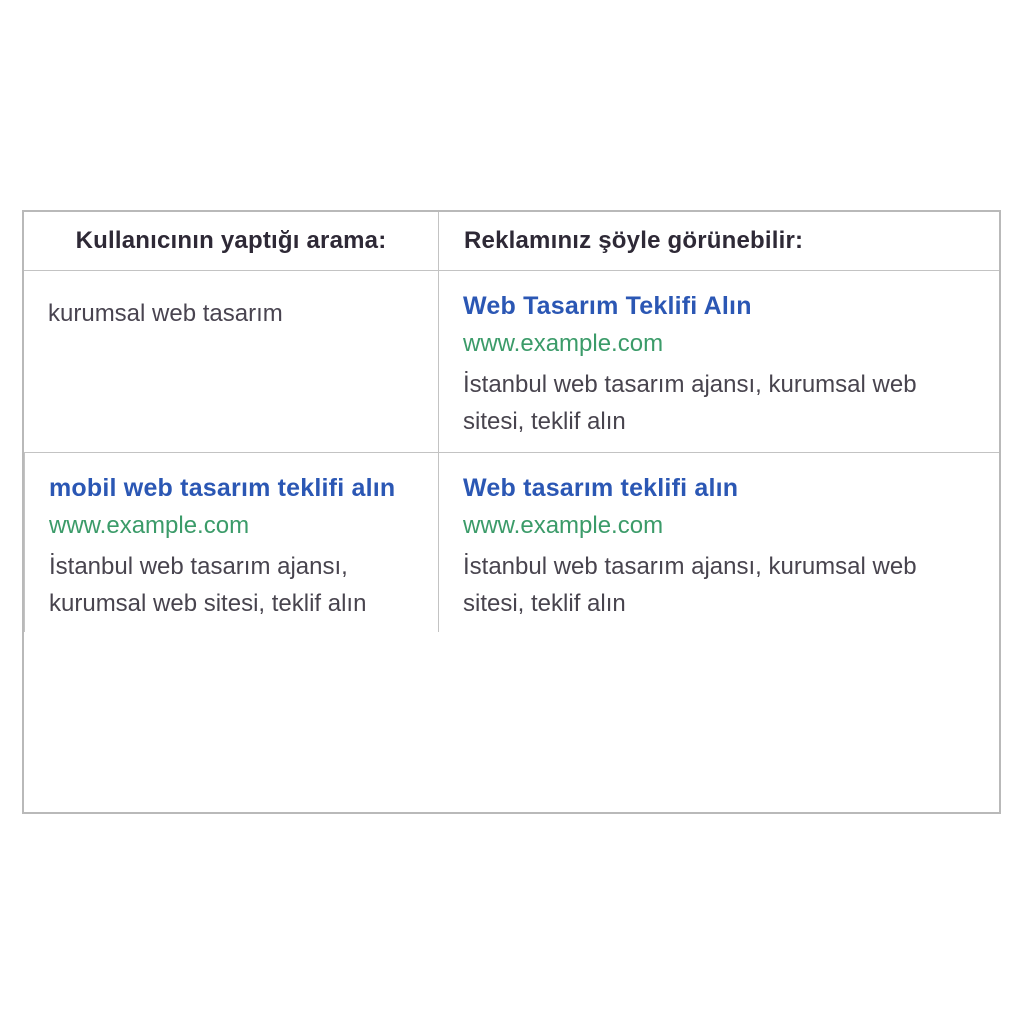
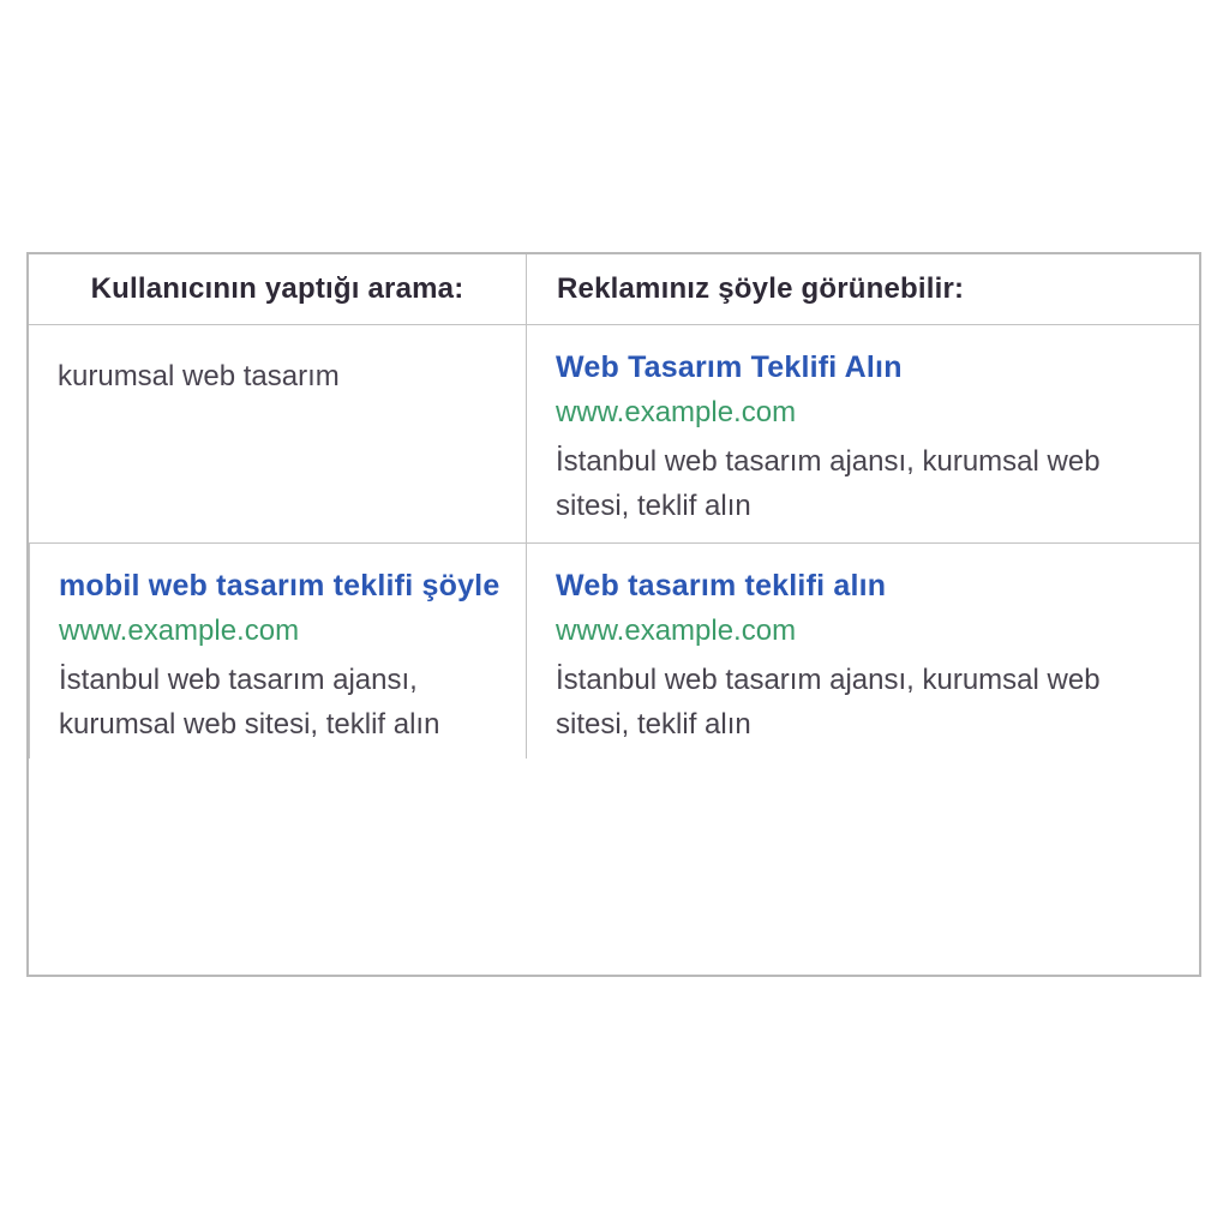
  Kullanıcının yaptığı arama:
  Reklamınız şöyle görünebilir:
  kurumsal web tasarım
  Web Tasarım Teklifi Alın
  www.example.com
  İstanbul web tasarım ajansı, kurumsal web sitesi, teklif alın
- mobil web tasarım teklifi alın
+ mobil web tasarım teklifi şöyle
  www.example.com
  İstanbul web tasarım ajansı, kurumsal web sitesi, teklif alın
  Web tasarım teklifi alın
  www.example.com
  İstanbul web tasarım ajansı, kurumsal web sitesi, teklif alın
